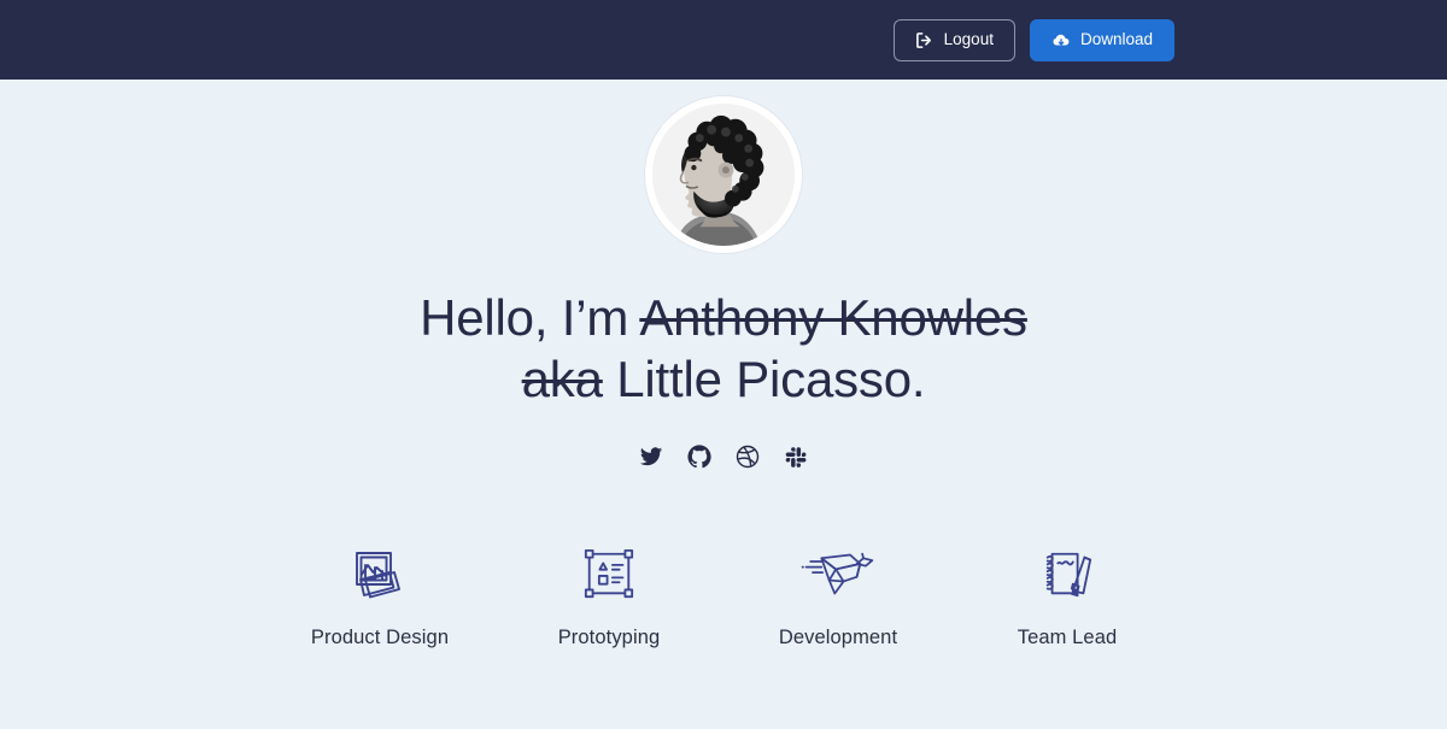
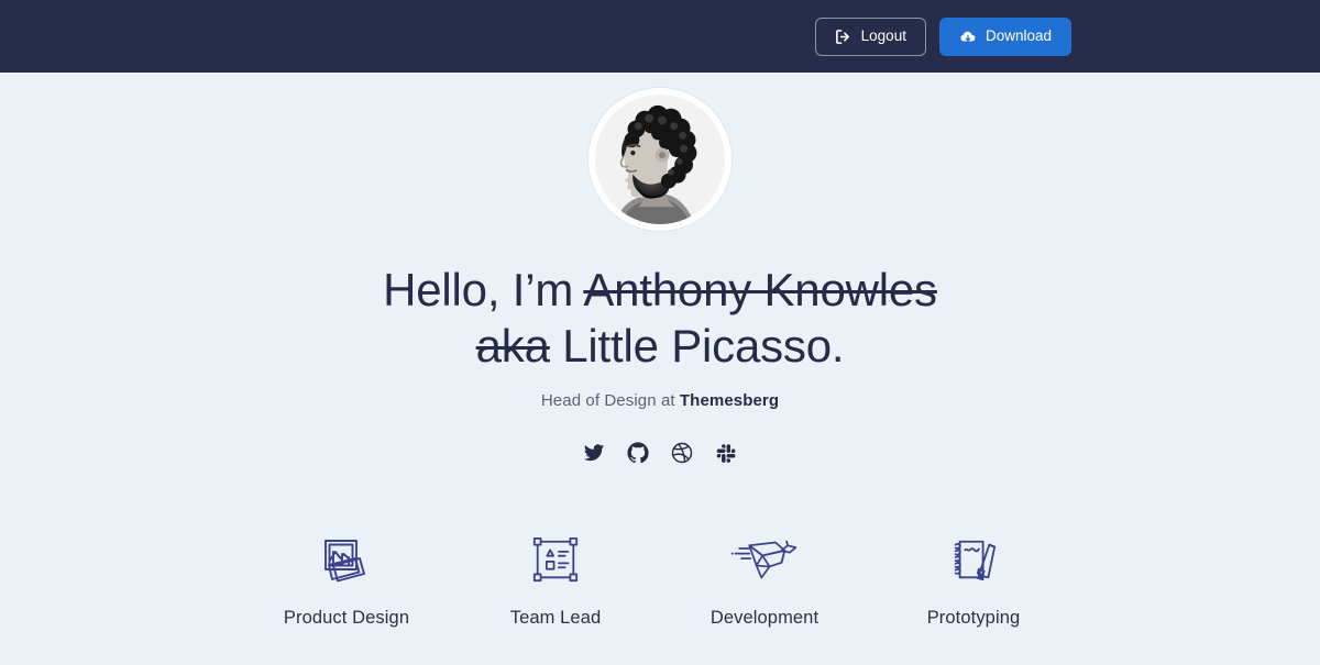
  Logout
  Download
  Hello, I’m Anthony Knowles
  aka Little Picasso.
+ Head of Design at Themesberg
  Product Design
- Prototyping
+ Team Lead
  Development
- Team Lead
+ Prototyping
